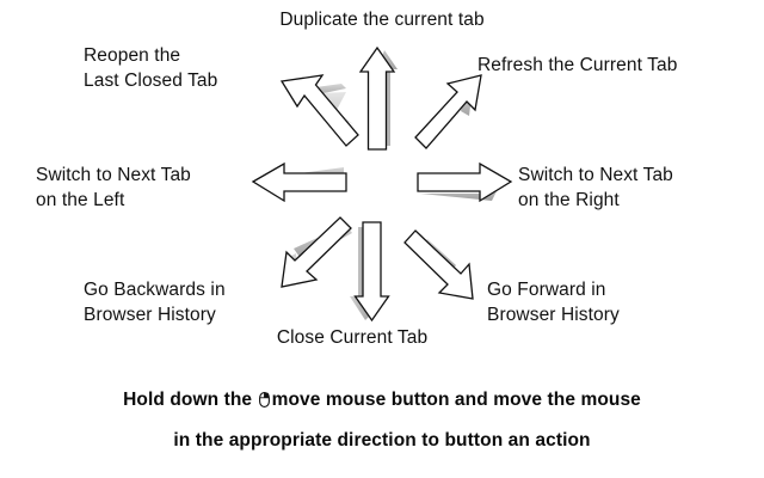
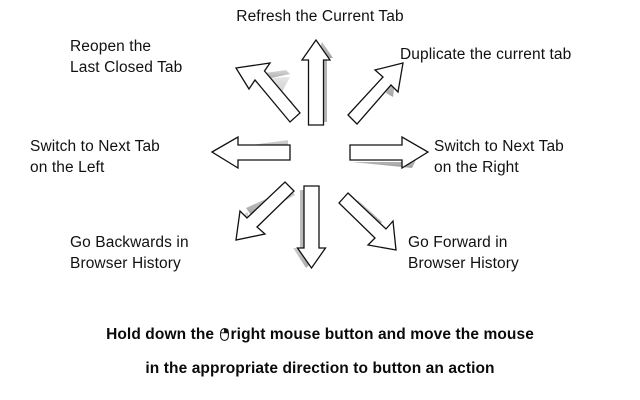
- Duplicate the current tab
+ Refresh the Current Tab
  Reopen the
  Last Closed Tab
- Refresh the Current Tab
+ Duplicate the current tab
  Switch to Next Tab
  on the Left
  Switch to Next Tab
  on the Right
  Go Backwards in
  Browser History
  Go Forward in
  Browser History
- Close Current Tab
- Hold down the move mouse button and move the mouse
+ Hold down the right mouse button and move the mouse
  in the appropriate direction to button an action
